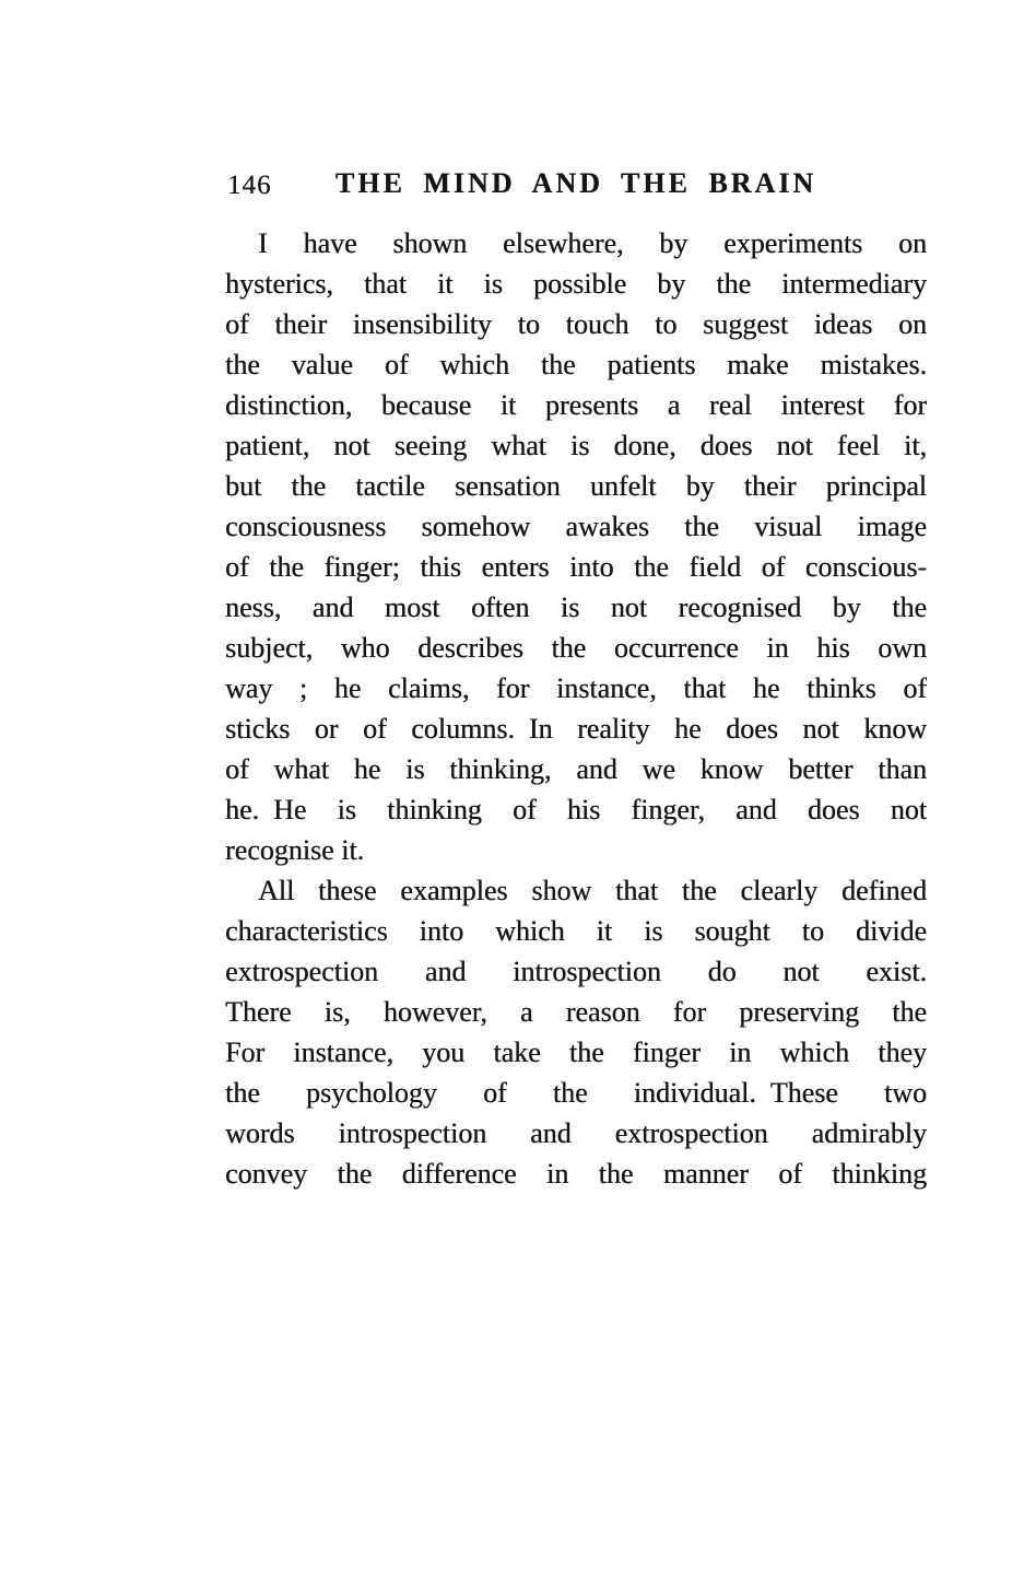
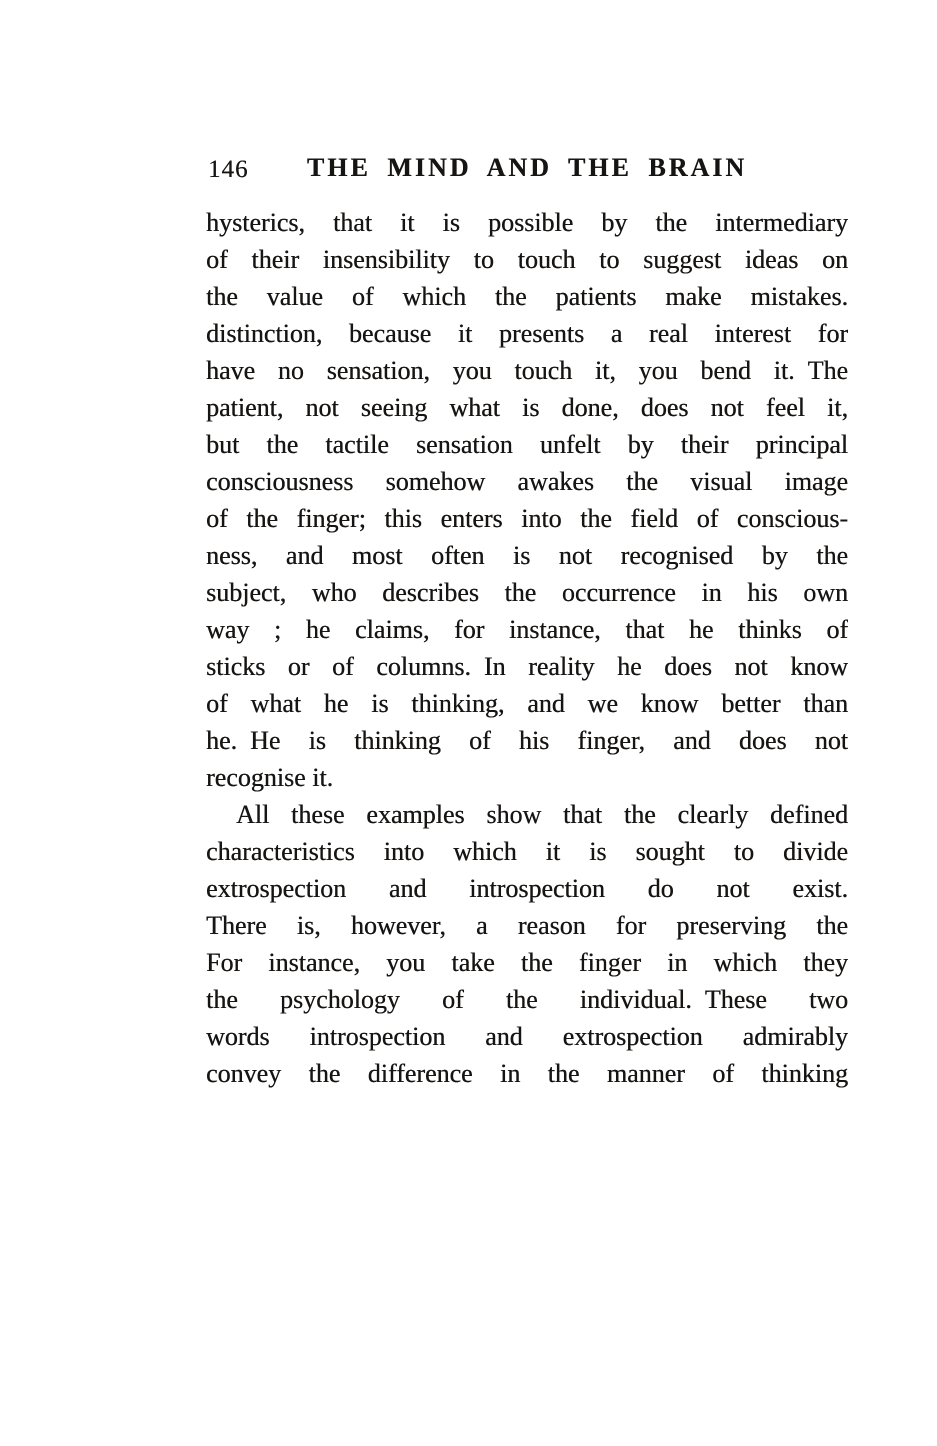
  146
  THE MIND AND THE BRAIN
- I have shown elsewhere, by experiments on
  hysterics, that it is possible by the intermediary
  of their insensibility to touch to suggest ideas on
  the value of which the patients make mistakes.
  distinction, because it presents a real interest for
+ have no sensation, you touch it, you bend it. The
  patient, not seeing what is done, does not feel it,
  but the tactile sensation unfelt by their principal
  consciousness somehow awakes the visual image
  of the finger; this enters into the field of conscious-
  ness, and most often is not recognised by the
  subject, who describes the occurrence in his own
  way ; he claims, for instance, that he thinks of
  sticks or of columns. In reality he does not know
  of what he is thinking, and we know better than
  he. He is thinking of his finger, and does not
  recognise it.
  All these examples show that the clearly defined
  characteristics into which it is sought to divide
  extrospection and introspection do not exist.
  There is, however, a reason for preserving the
  For instance, you take the finger in which they
  the psychology of the individual. These two
  words introspection and extrospection admirably
  convey the difference in the manner of thinking
